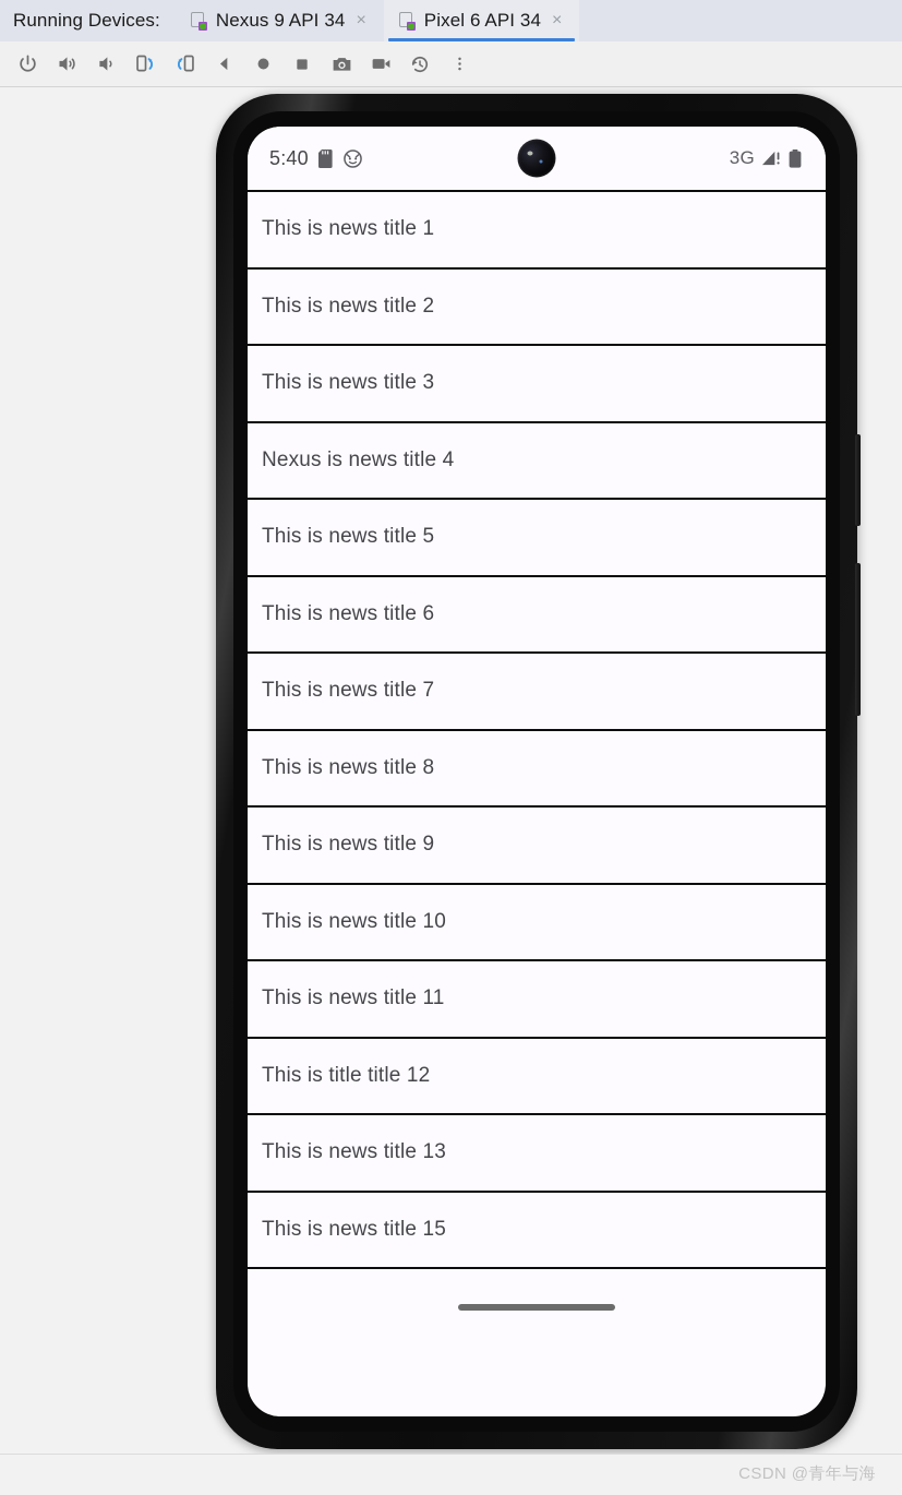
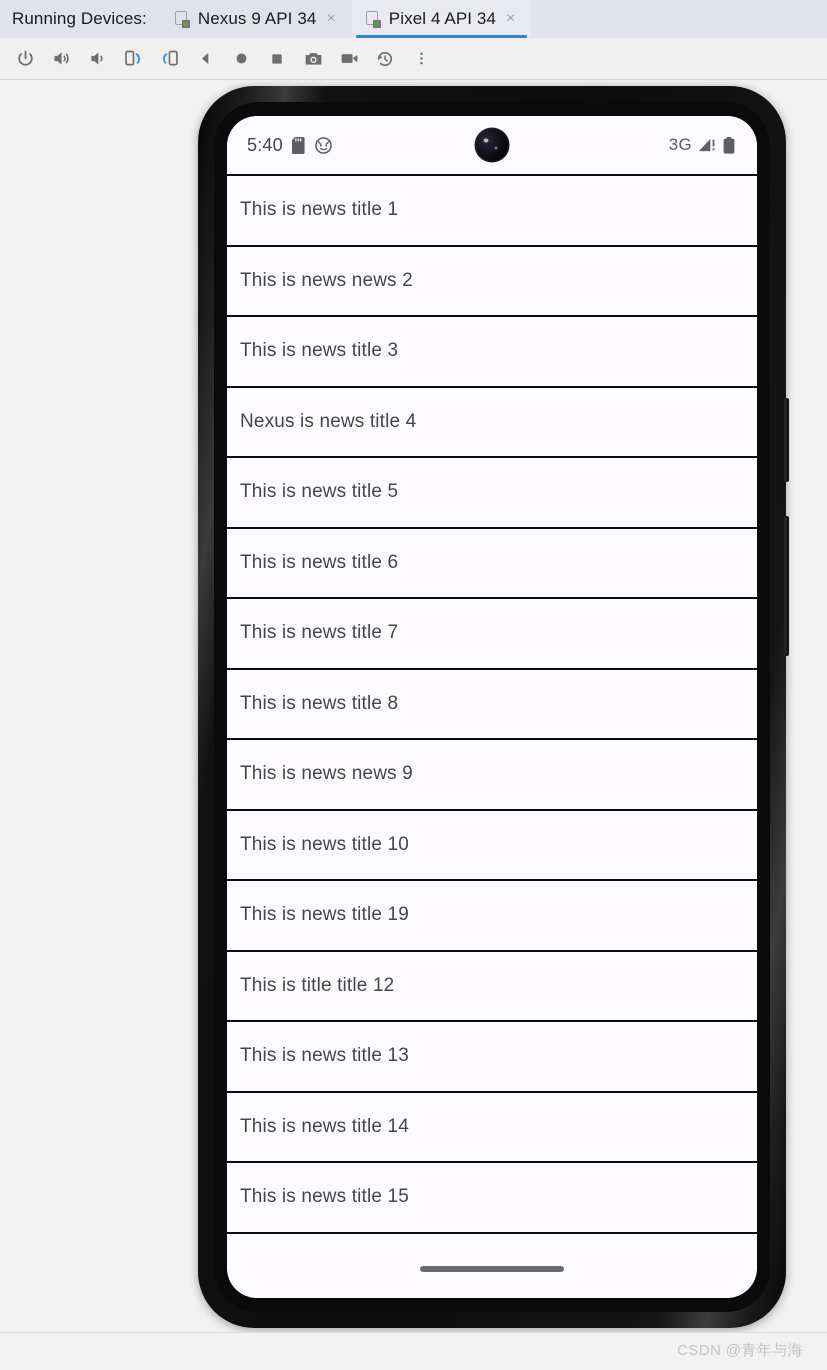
  Running Devices:
  Nexus 9 API 34
  ×
- Pixel 6 API 34
+ Pixel 4 API 34
  ×
  5:40
  3G
  This is news title 1
- This is news title 2
+ This is news news 2
  This is news title 3
  Nexus is news title 4
  This is news title 5
  This is news title 6
  This is news title 7
  This is news title 8
- This is news title 9
+ This is news news 9
  This is news title 10
- This is news title 11
+ This is news title 19
  This is title title 12
  This is news title 13
+ This is news title 14
  This is news title 15
  CSDN @青年与海
